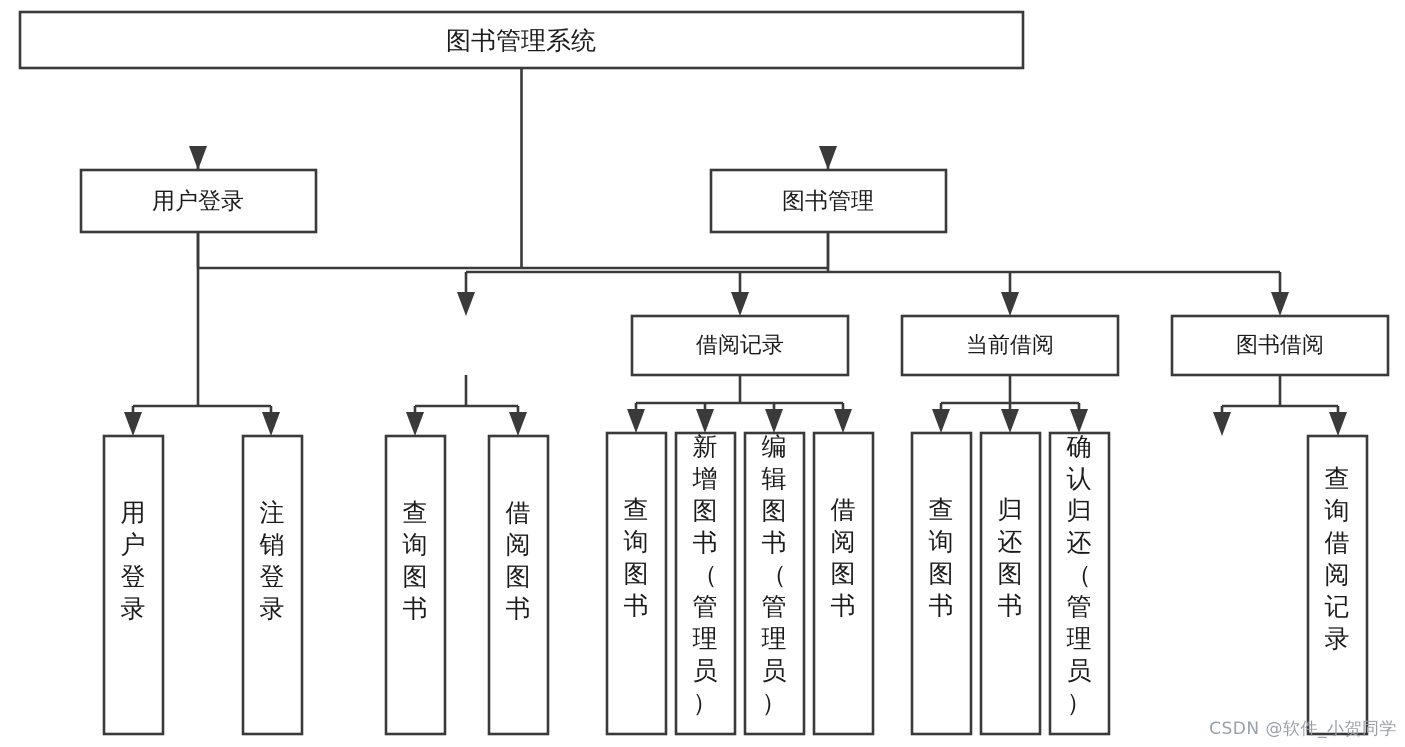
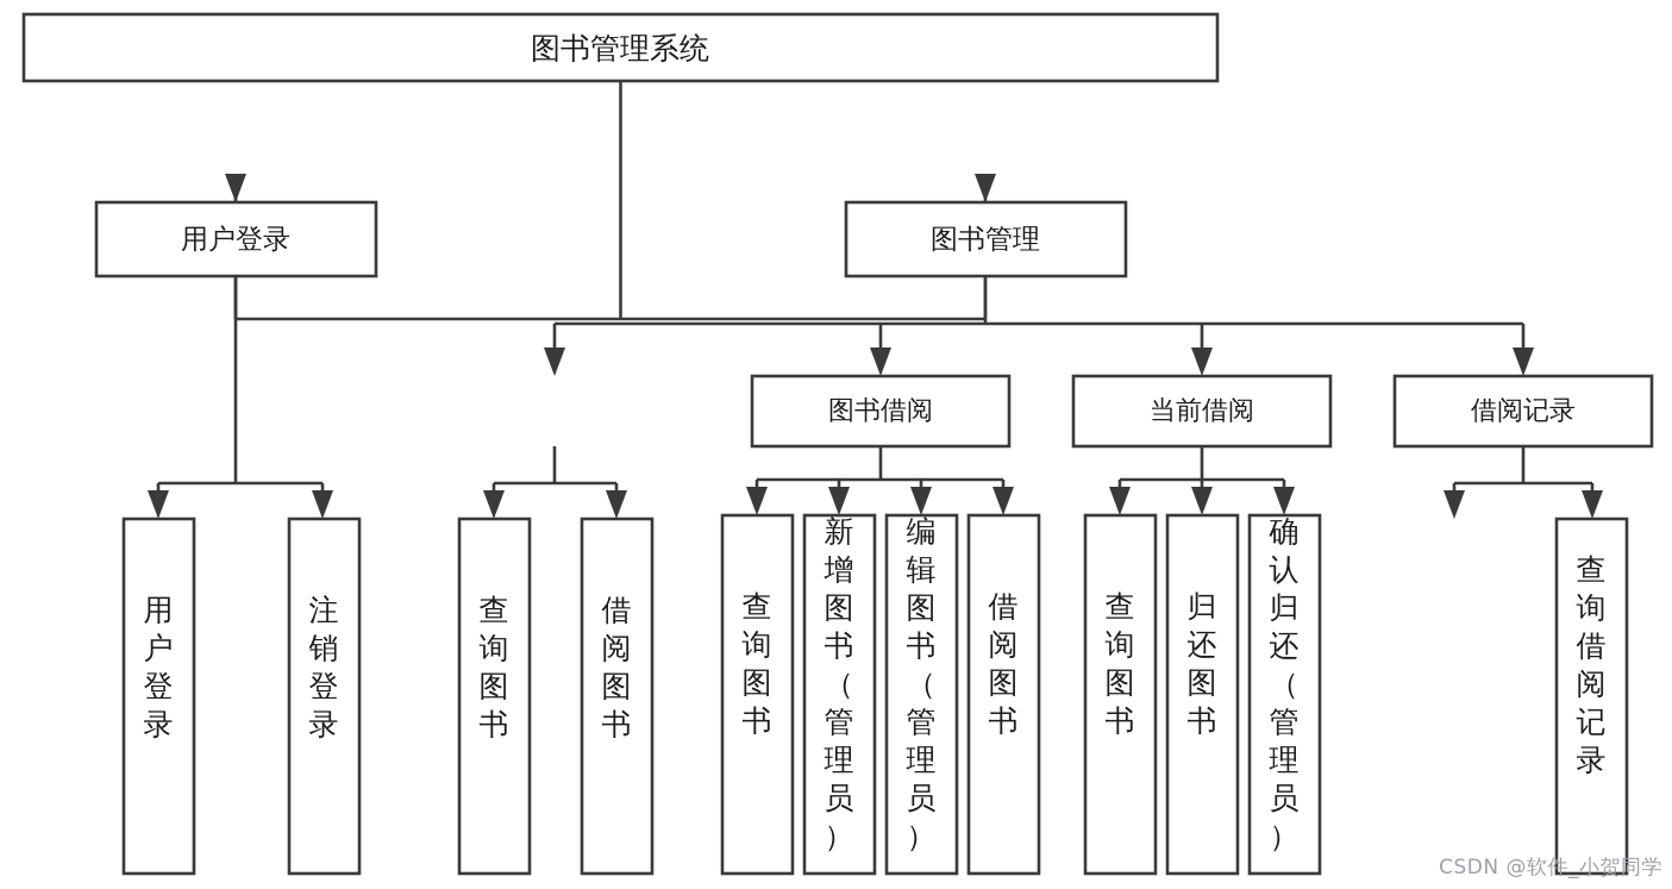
  图书管理系统
  用户登录
  图书管理
- 借阅记录
+ 图书借阅
  当前借阅
- 图书借阅
+ 借阅记录
  用户登录
  注销登录
  查询图书
  借阅图书
  查询图书
  新增图书（管理员）
  编辑图书（管理员）
  借阅图书
  查询图书
  归还图书
  确认归还（管理员）
  查询借阅记录
  CSDN @软件_小贺同学
